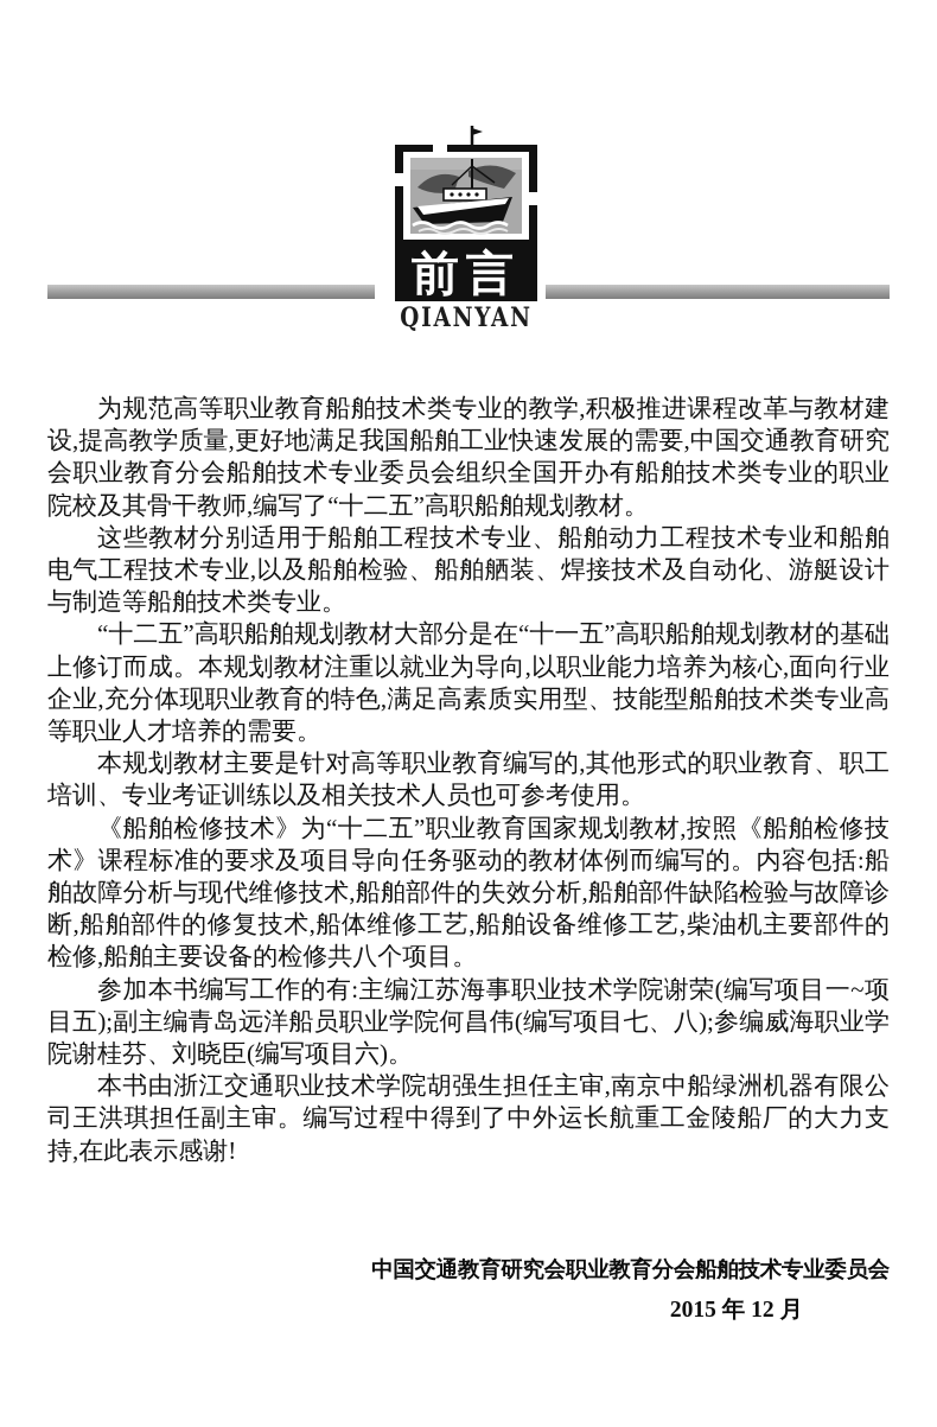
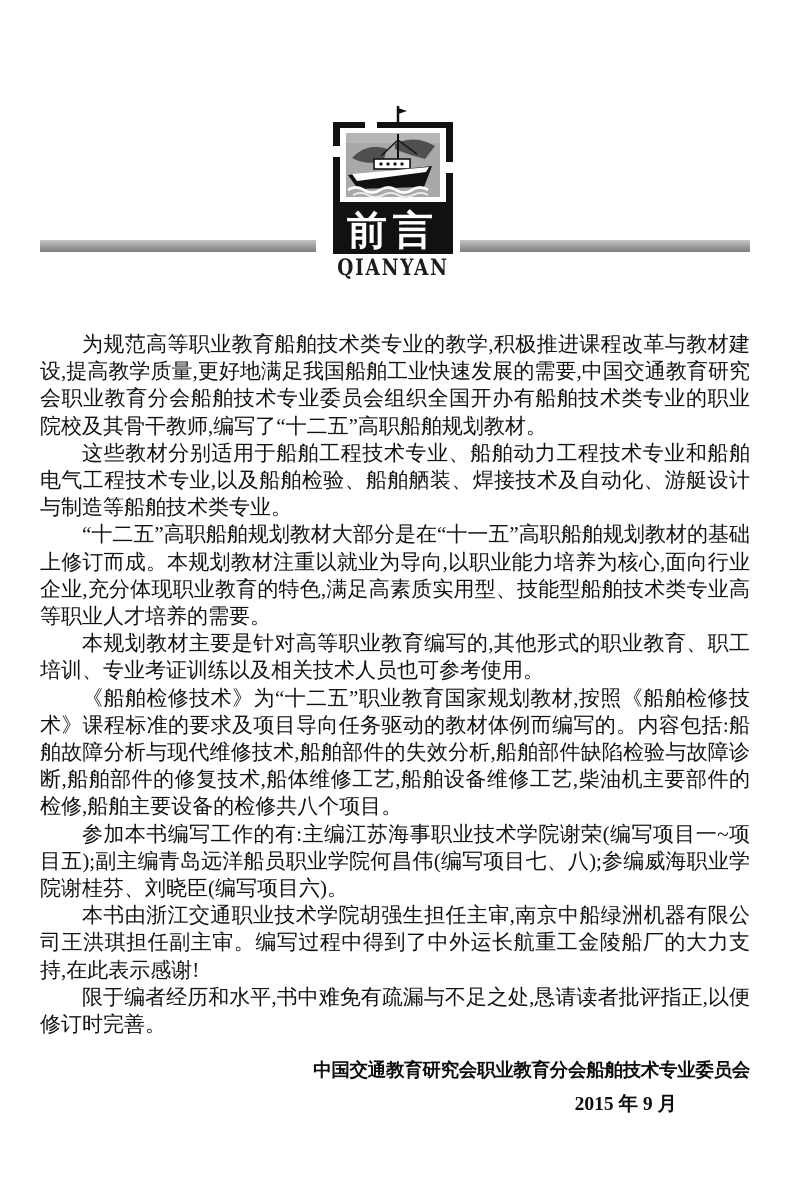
  前言
  QIANYAN
  为规范高等职业教育船舶技术类专业的教学,积极推进课程改革与教材建设,提高教学质量,更好地满足我国船舶工业快速发展的需要,中国交通教育研究会职业教育分会船舶技术专业委员会组织全国开办有船舶技术类专业的职业院校及其骨干教师,编写了“十二五”高职船舶规划教材。
  这些教材分别适用于船舶工程技术专业、船舶动力工程技术专业和船舶电气工程技术专业,以及船舶检验、船舶舾装、焊接技术及自动化、游艇设计与制造等船舶技术类专业。
  “十二五”高职船舶规划教材大部分是在“十一五”高职船舶规划教材的基础上修订而成。本规划教材注重以就业为导向,以职业能力培养为核心,面向行业企业,充分体现职业教育的特色,满足高素质实用型、技能型船舶技术类专业高等职业人才培养的需要。
  本规划教材主要是针对高等职业教育编写的,其他形式的职业教育、职工培训、专业考证训练以及相关技术人员也可参考使用。
  《船舶检修技术》为“十二五”职业教育国家规划教材,按照《船舶检修技术》课程标准的要求及项目导向任务驱动的教材体例而编写的。内容包括:船舶故障分析与现代维修技术,船舶部件的失效分析,船舶部件缺陷检验与故障诊断,船舶部件的修复技术,船体维修工艺,船舶设备维修工艺,柴油机主要部件的检修,船舶主要设备的检修共八个项目。
  参加本书编写工作的有:主编江苏海事职业技术学院谢荣(编写项目一~项目五);副主编青岛远洋船员职业学院何昌伟(编写项目七、八);参编威海职业学院谢桂芬、刘晓臣(编写项目六)。
  本书由浙江交通职业技术学院胡强生担任主审,南京中船绿洲机器有限公司王洪琪担任副主审。编写过程中得到了中外运长航重工金陵船厂的大力支持,在此表示感谢!
+ 限于编者经历和水平,书中难免有疏漏与不足之处,恳请读者批评指正,以便修订时完善。
  中国交通教育研究会职业教育分会船舶技术专业委员会
- 2015 年 12 月
+ 2015 年 9 月
